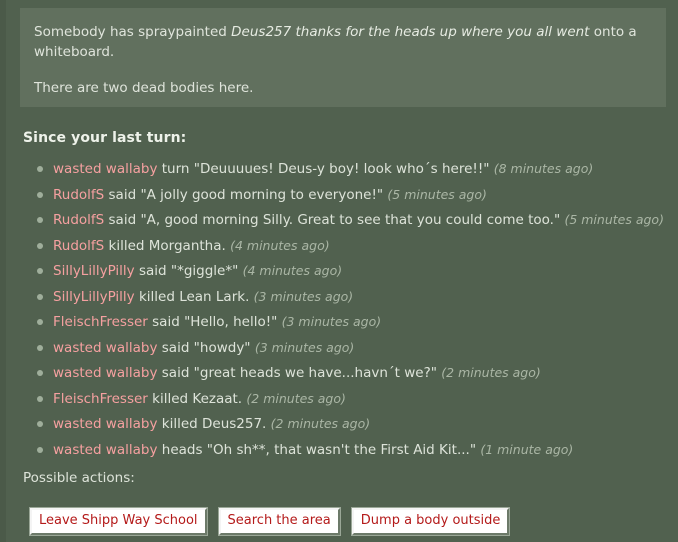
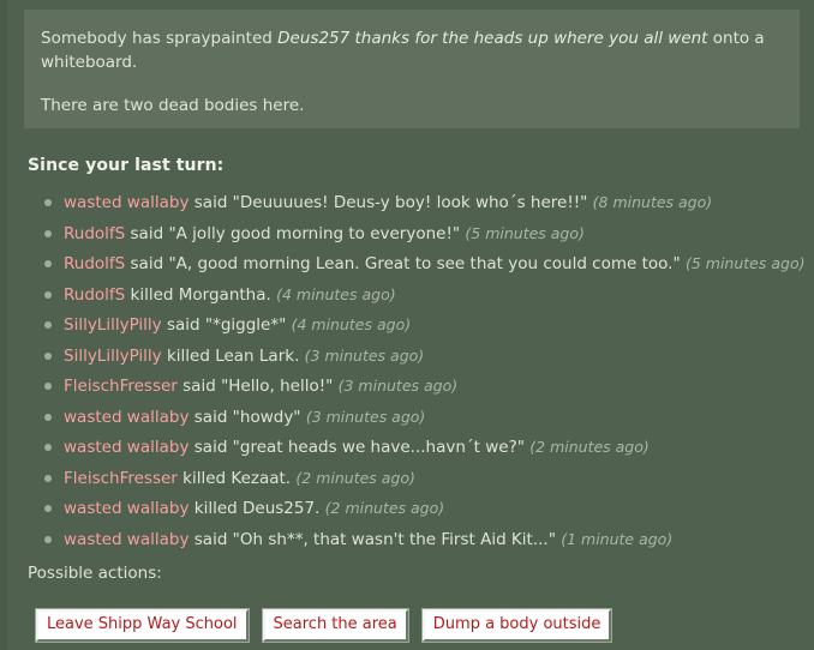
  Somebody has spraypainted Deus257 thanks for the heads up where you all went onto a whiteboard.
  There are two dead bodies here.
  Since your last turn:
- wasted wallaby turn "Deuuuues! Deus-y boy! look who´s here!!" (8 minutes ago)
+ wasted wallaby said "Deuuuues! Deus-y boy! look who´s here!!" (8 minutes ago)
  RudolfS said "A jolly good morning to everyone!" (5 minutes ago)
- RudolfS said "A, good morning Silly. Great to see that you could come too." (5 minutes ago)
+ RudolfS said "A, good morning Lean. Great to see that you could come too." (5 minutes ago)
  RudolfS killed Morgantha. (4 minutes ago)
  SillyLillyPilly said "*giggle*" (4 minutes ago)
  SillyLillyPilly killed Lean Lark. (3 minutes ago)
  FleischFresser said "Hello, hello!" (3 minutes ago)
  wasted wallaby said "howdy" (3 minutes ago)
  wasted wallaby said "great heads we have...havn´t we?" (2 minutes ago)
  FleischFresser killed Kezaat. (2 minutes ago)
  wasted wallaby killed Deus257. (2 minutes ago)
- wasted wallaby heads "Oh sh**, that wasn't the First Aid Kit..." (1 minute ago)
+ wasted wallaby said "Oh sh**, that wasn't the First Aid Kit..." (1 minute ago)
  Possible actions:
  Leave Shipp Way School
  Search the area
  Dump a body outside
